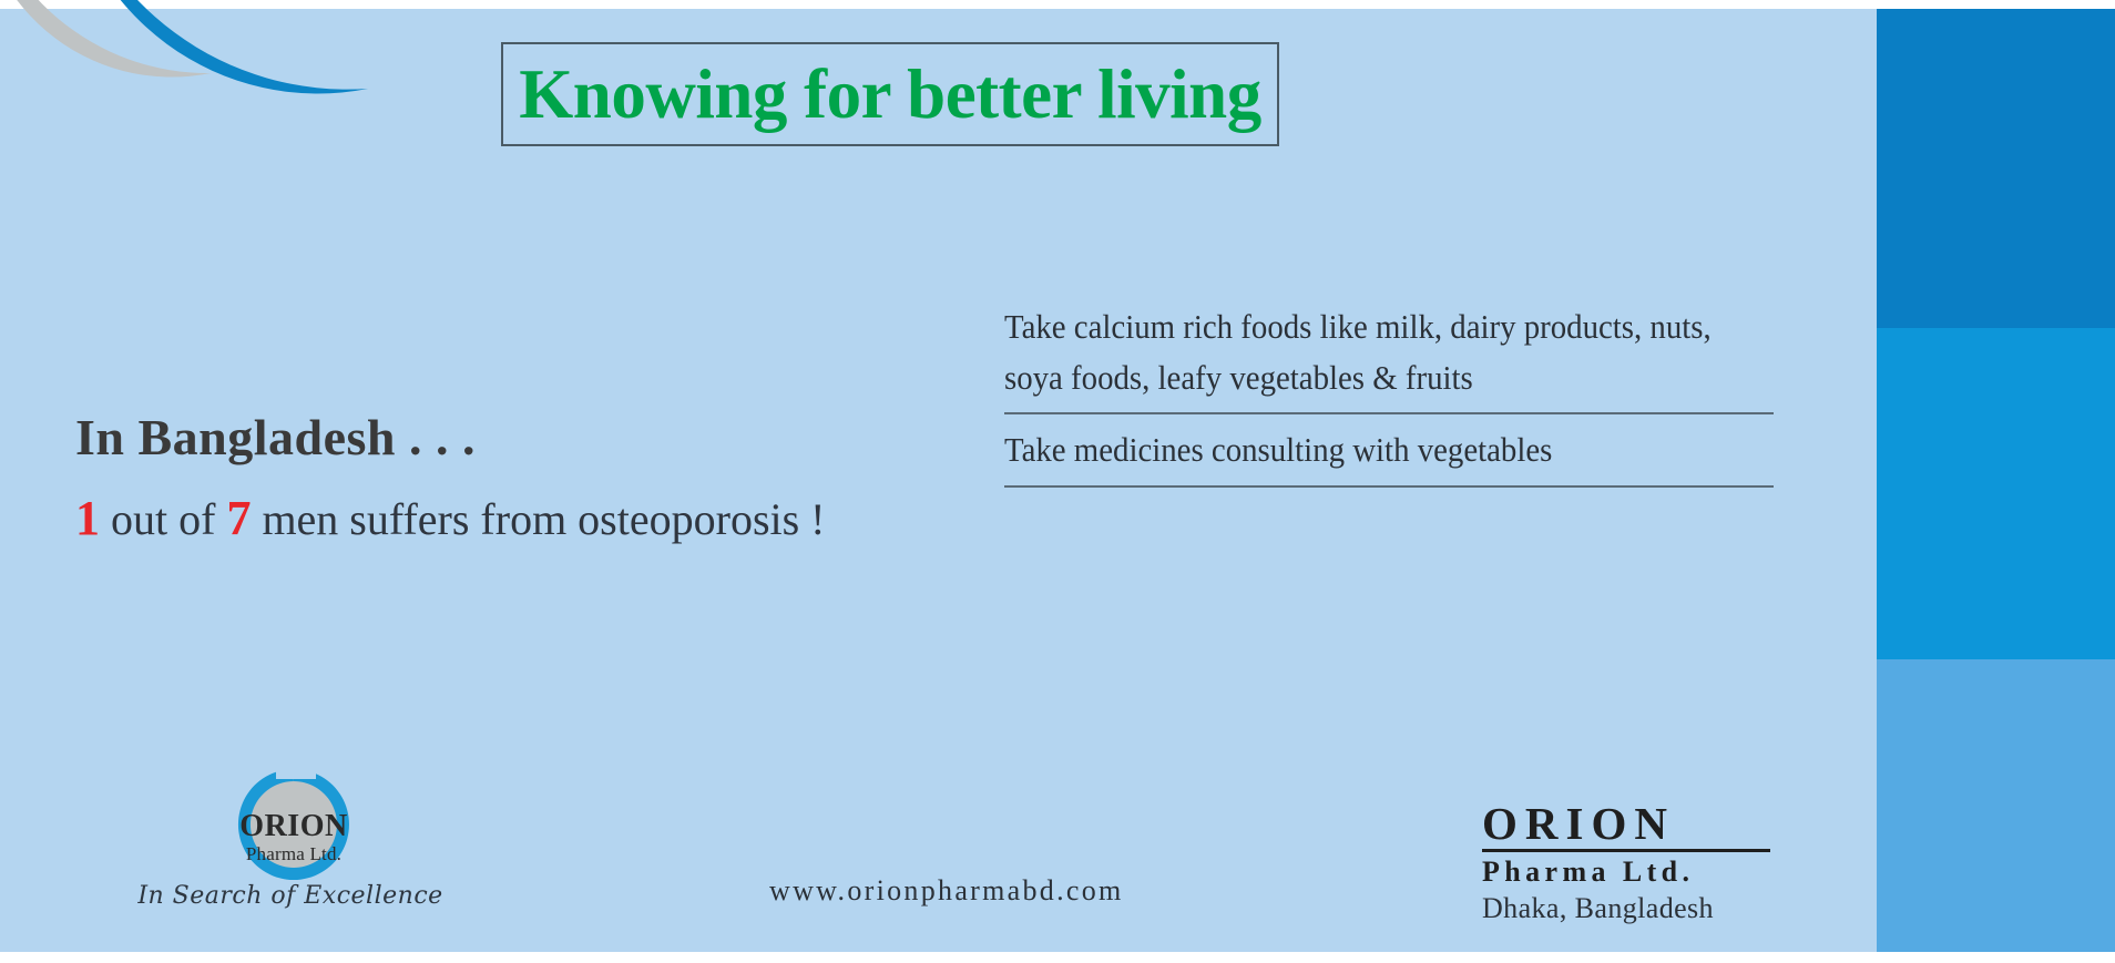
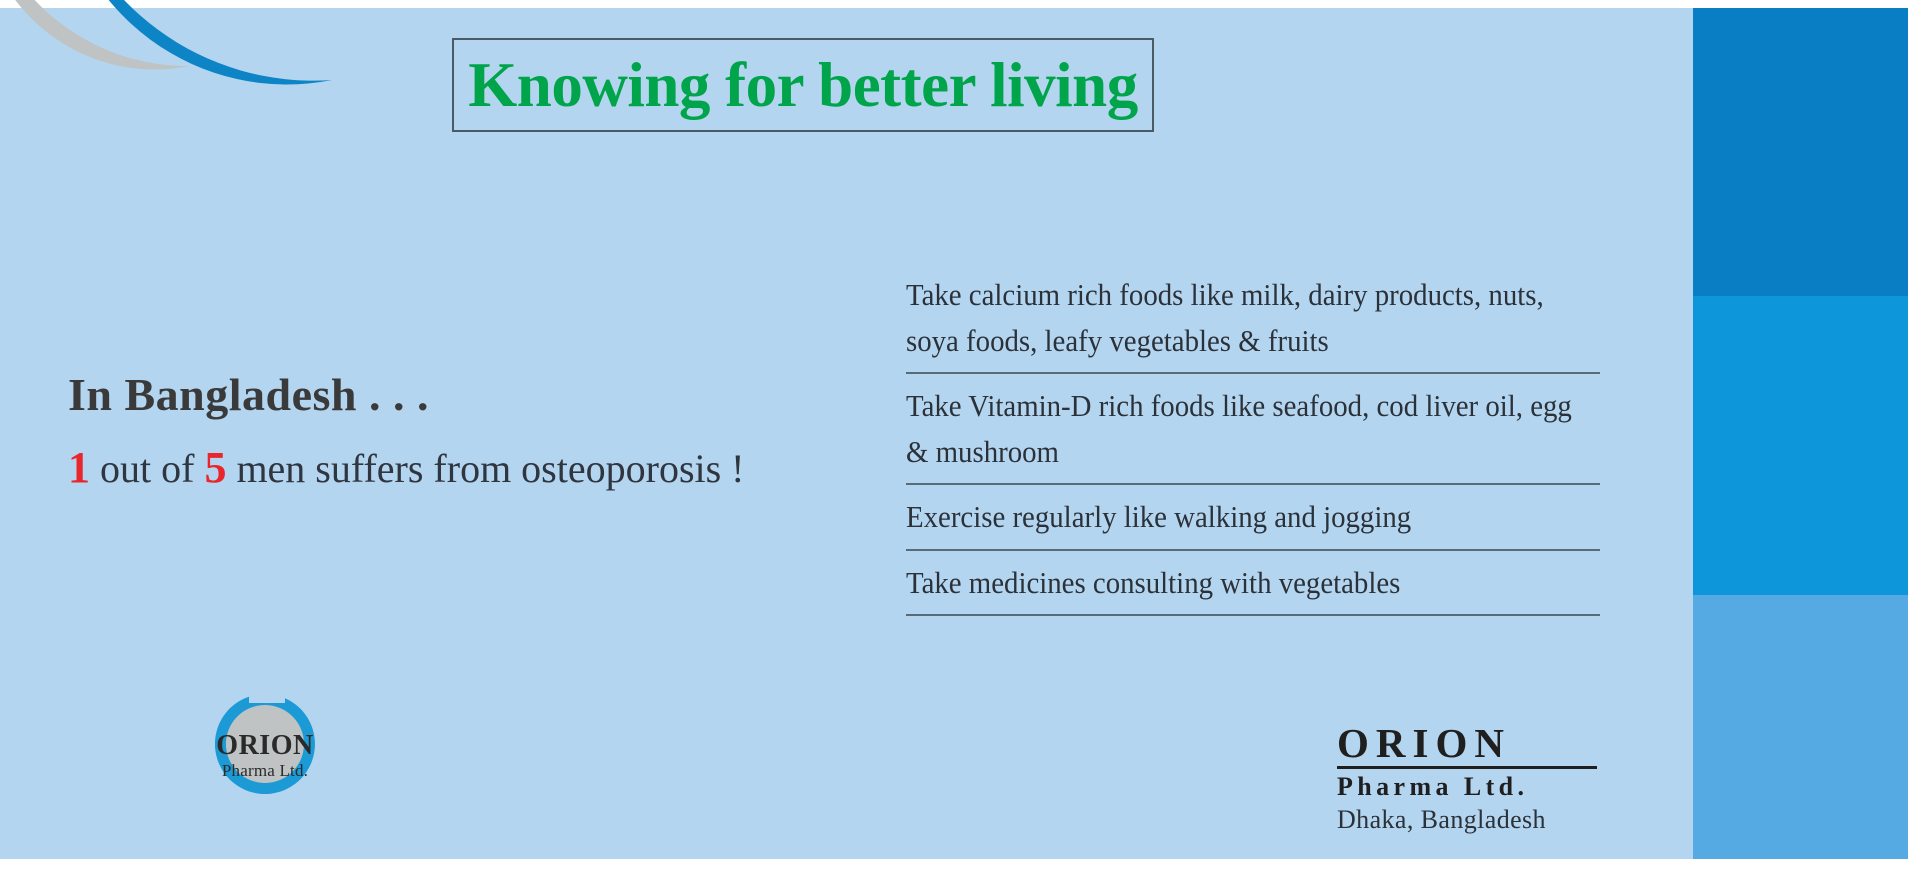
  Knowing for better living
  In Bangladesh . . .
- 1 out of 7 men suffers from osteoporosis !
+ 1 out of 5 men suffers from osteoporosis !
  Take calcium rich foods like milk, dairy products, nuts, soya foods, leafy vegetables & fruits
+ Take Vitamin-D rich foods like seafood, cod liver oil, egg & mushroom
+ Exercise regularly like walking and jogging
  Take medicines consulting with vegetables
  ORION
  Pharma Ltd.
- In Search of Excellence
- www.orionpharmabd.com
  ORION
  Pharma Ltd.
  Dhaka, Bangladesh
